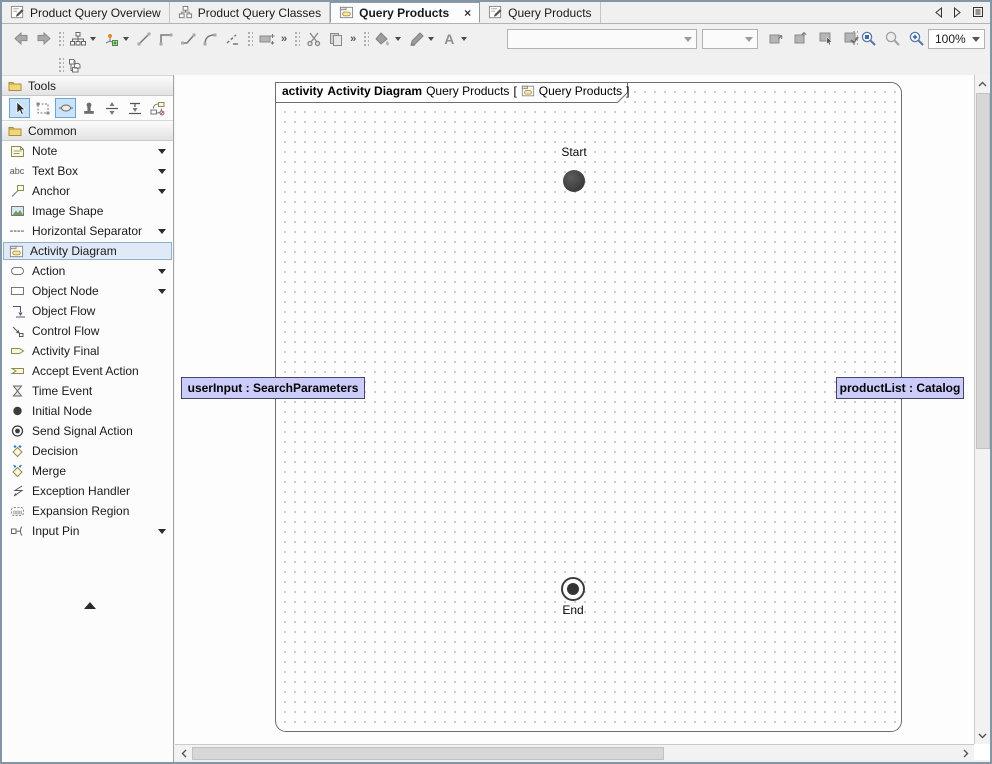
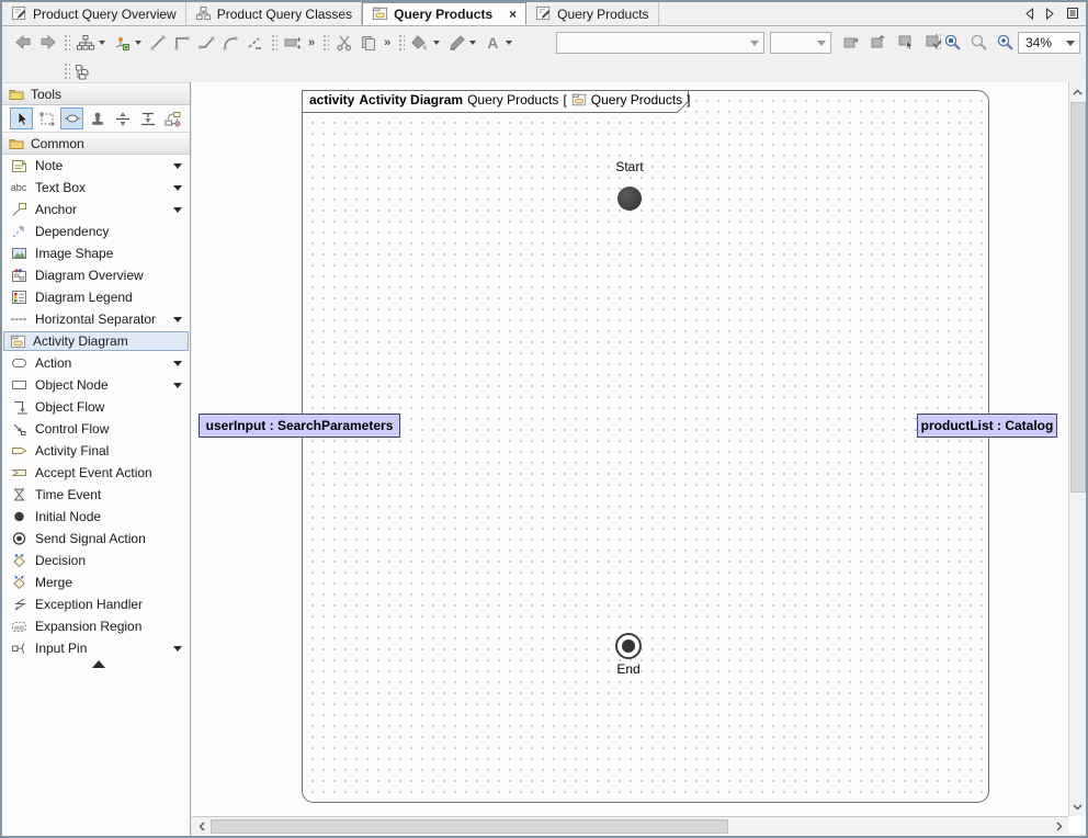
  Product Query Overview
  Product Query Classes
  Query Products
  ×
  Query Products
  »
  »
  A
- 100%
+ 34%
  Tools
  Common
  Note
  abc
  Text Box
  Anchor
+ Dependency
  Image Shape
+ Diagram Overview
+ Diagram Legend
  ----
  Horizontal Separator
  Activity Diagram
  Action
  Object Node
  Object Flow
  Control Flow
  Activity Final
  Accept Event Action
  Time Event
  Initial Node
  Send Signal Action
  Decision
  Merge
  Exception Handler
  Expansion Region
  Input Pin
  activity
  Activity Diagram
  Query Products
  [
  Query Products
  ]
  Start
  userInput : SearchParameters
  productList : Catalog
  End
